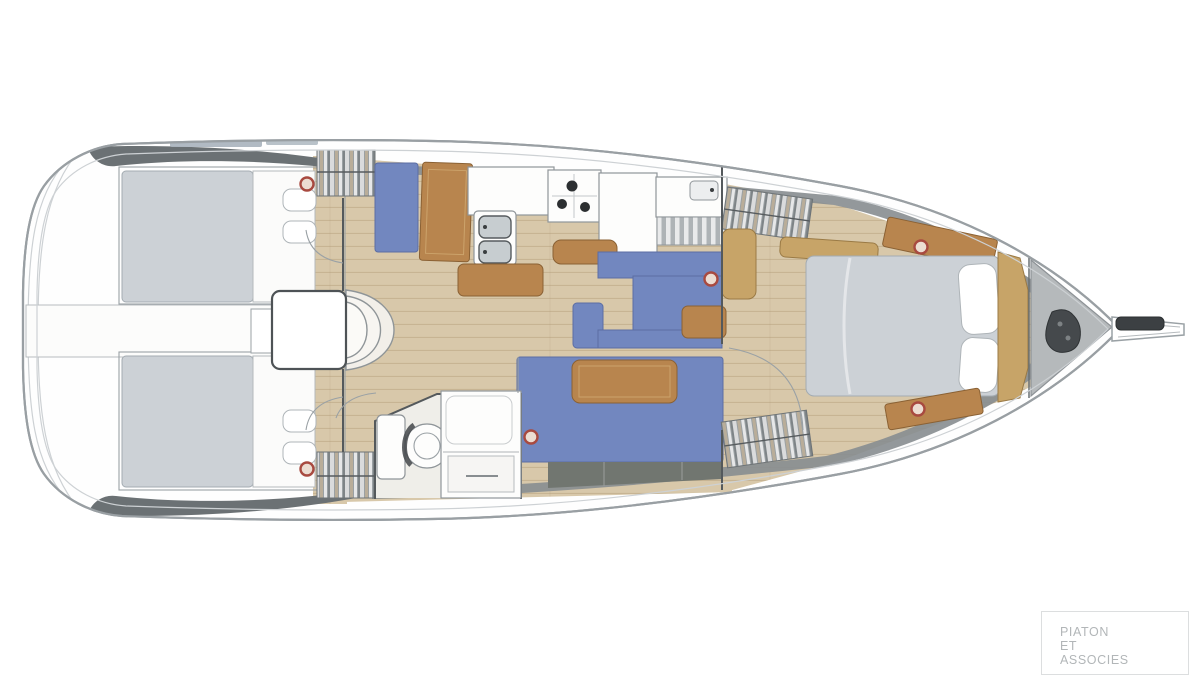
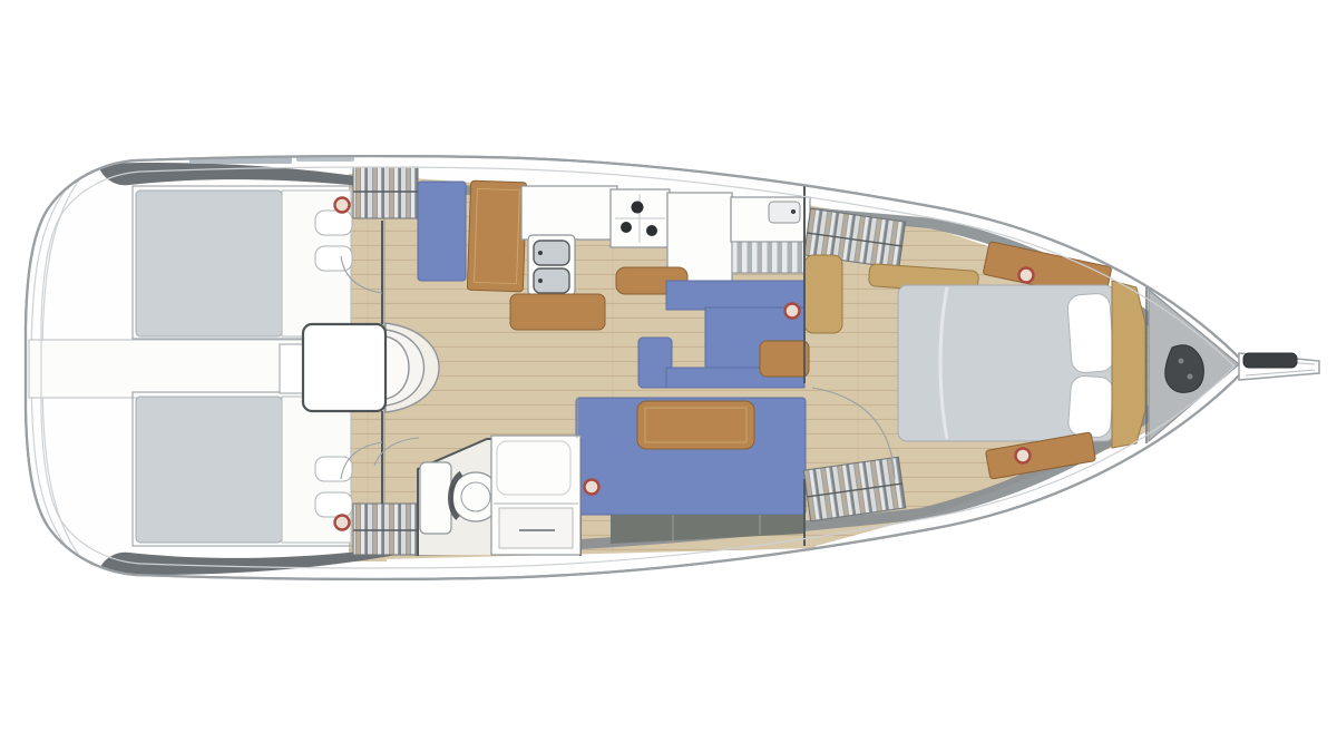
- PIATON
- ET
- ASSOCIES
